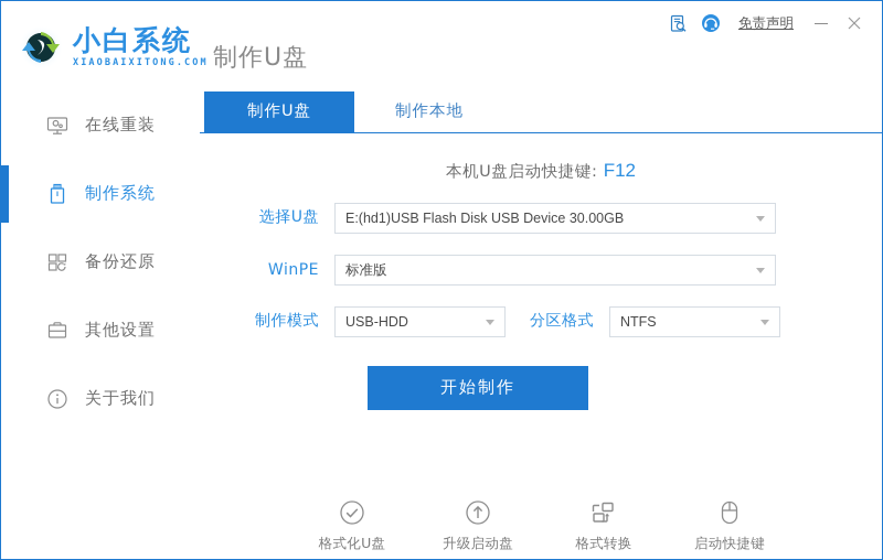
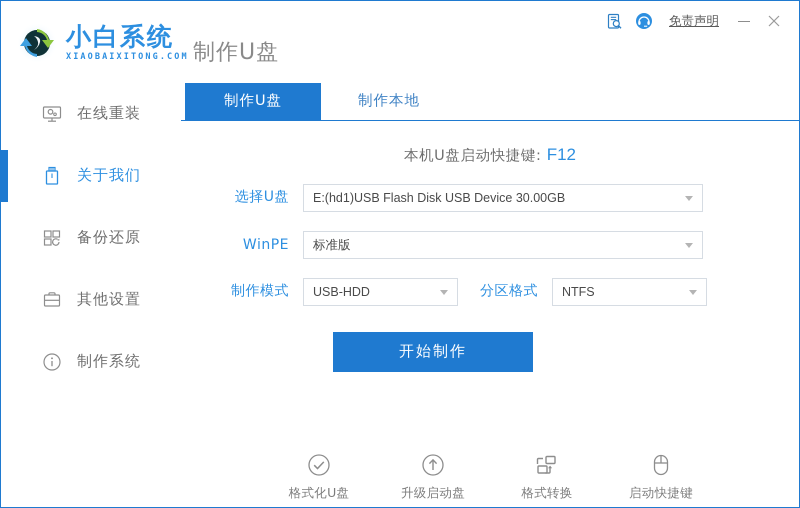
  小白系统
  XIAOBAIXITONG.COM
  制作U盘
  免责声明
  在线重装
- 制作系统
+ 关于我们
  备份还原
  其他设置
- 关于我们
+ 制作系统
  制作U盘
  制作本地
  本机U盘启动快捷键: F12
  选择U盘
  E:(hd1)USB Flash Disk USB Device 30.00GB
  WinPE
  标准版
  制作模式
  USB-HDD
  分区格式
  NTFS
  开始制作
  格式化U盘
  升级启动盘
  格式转换
  启动快捷键
